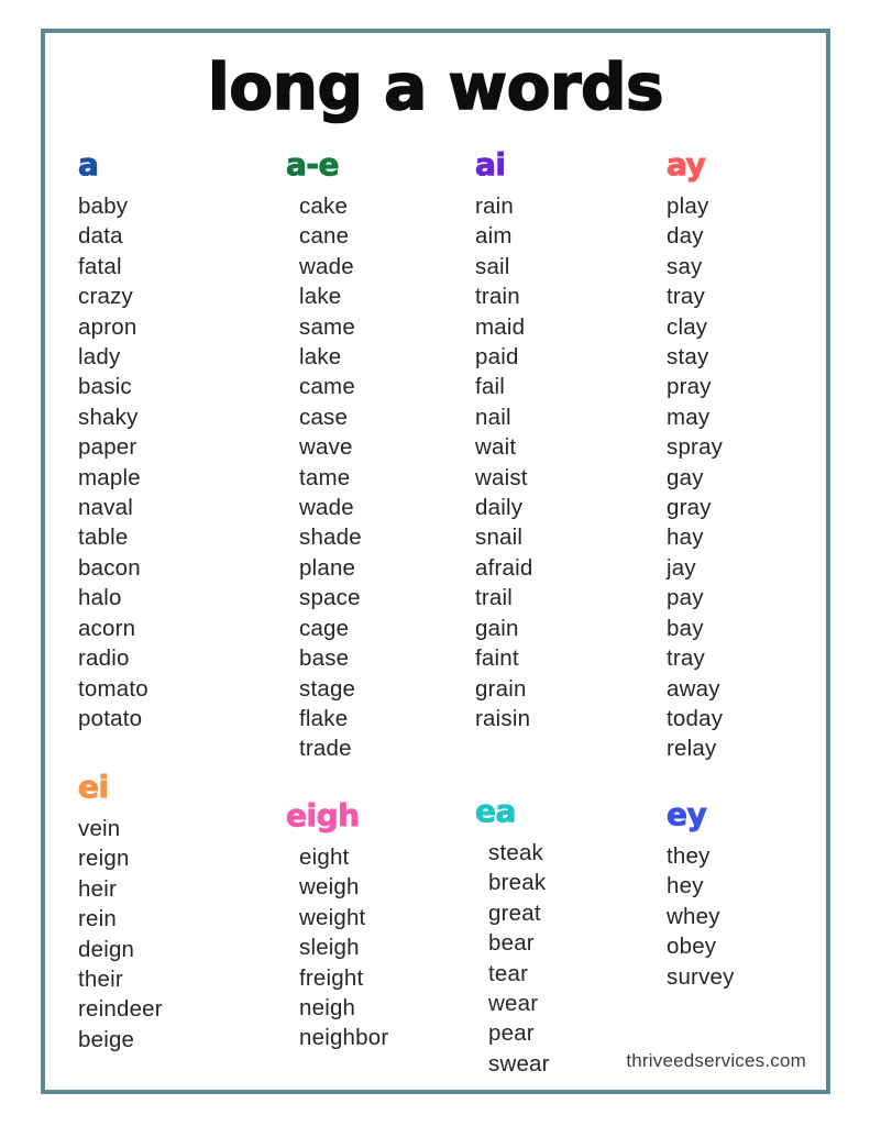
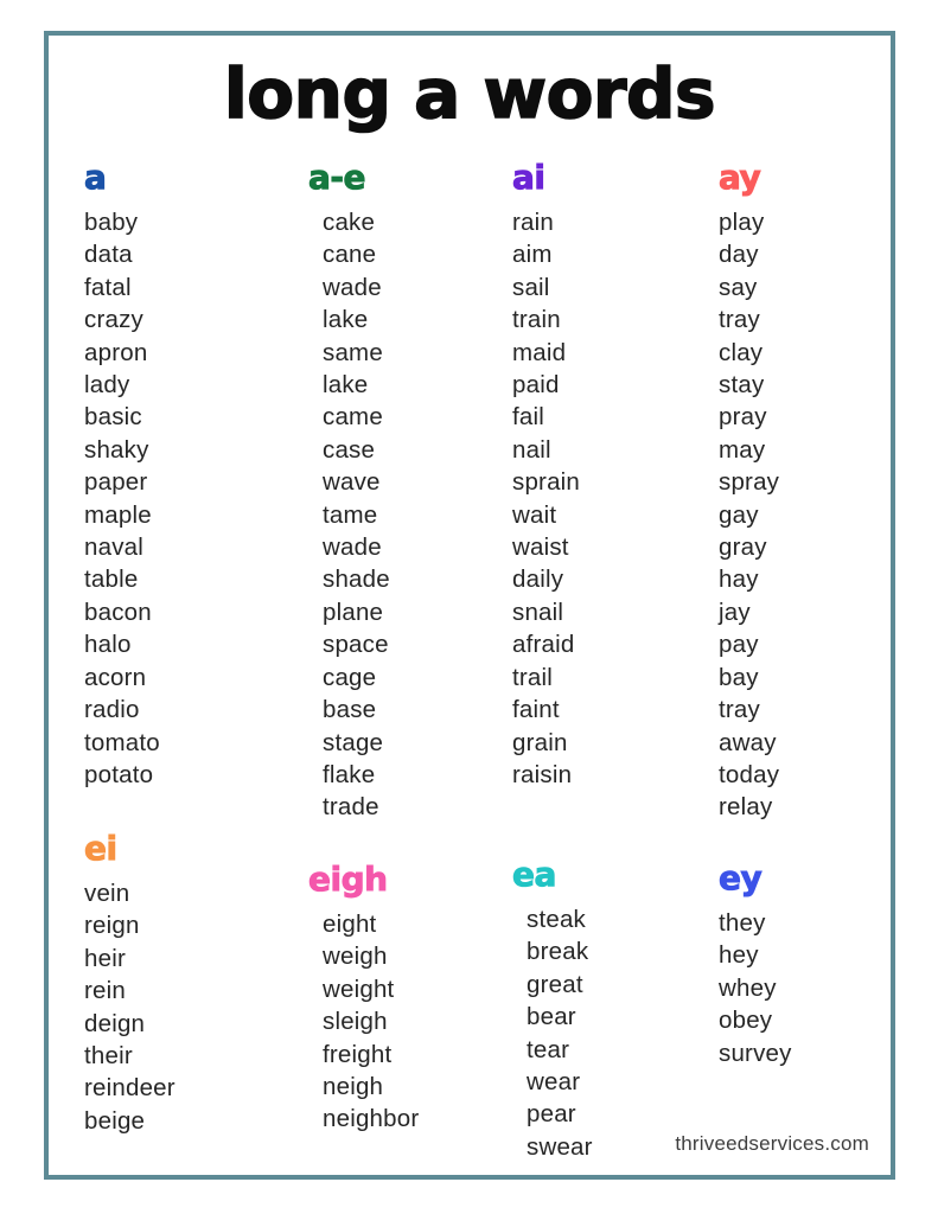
  long a words
  a
  baby
  data
  fatal
  crazy
  apron
  lady
  basic
  shaky
  paper
  maple
  naval
  table
  bacon
  halo
  acorn
  radio
  tomato
  potato
  a-e
  cake
  cane
  wade
  lake
  same
  lake
  came
  case
  wave
  tame
  wade
  shade
  plane
  space
  cage
  base
  stage
  flake
  trade
  ai
  rain
  aim
  sail
  train
  maid
  paid
  fail
  nail
+ sprain
  wait
  waist
  daily
  snail
  afraid
  trail
- gain
  faint
  grain
  raisin
  ay
  play
  day
  say
  tray
  clay
  stay
  pray
  may
  spray
  gay
  gray
  hay
  jay
  pay
  bay
  tray
  away
  today
  relay
  ei
  vein
  reign
  heir
  rein
  deign
  their
  reindeer
  beige
  eigh
  eight
  weigh
  weight
  sleigh
  freight
  neigh
  neighbor
  ea
  steak
  break
  great
  bear
  tear
  wear
  pear
  swear
  ey
  they
  hey
  whey
  obey
  survey
  thriveedservices.com
